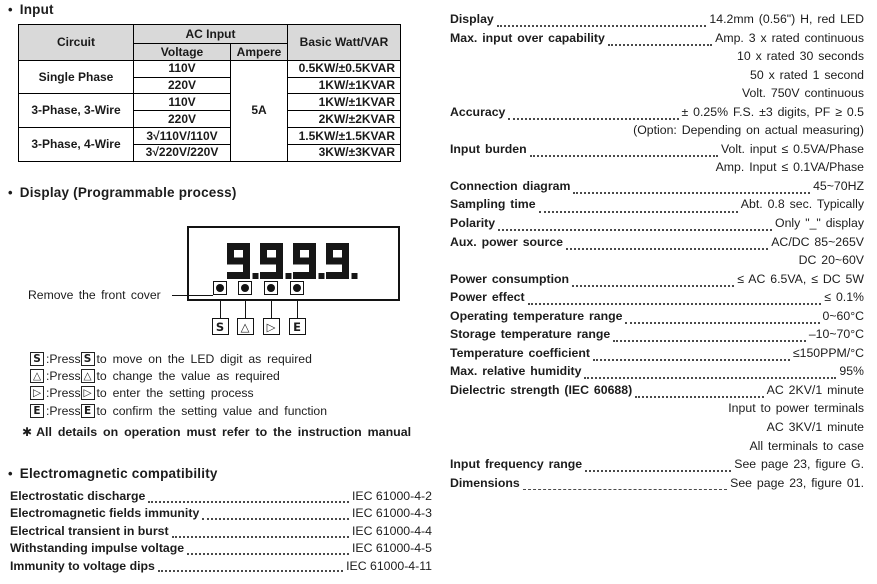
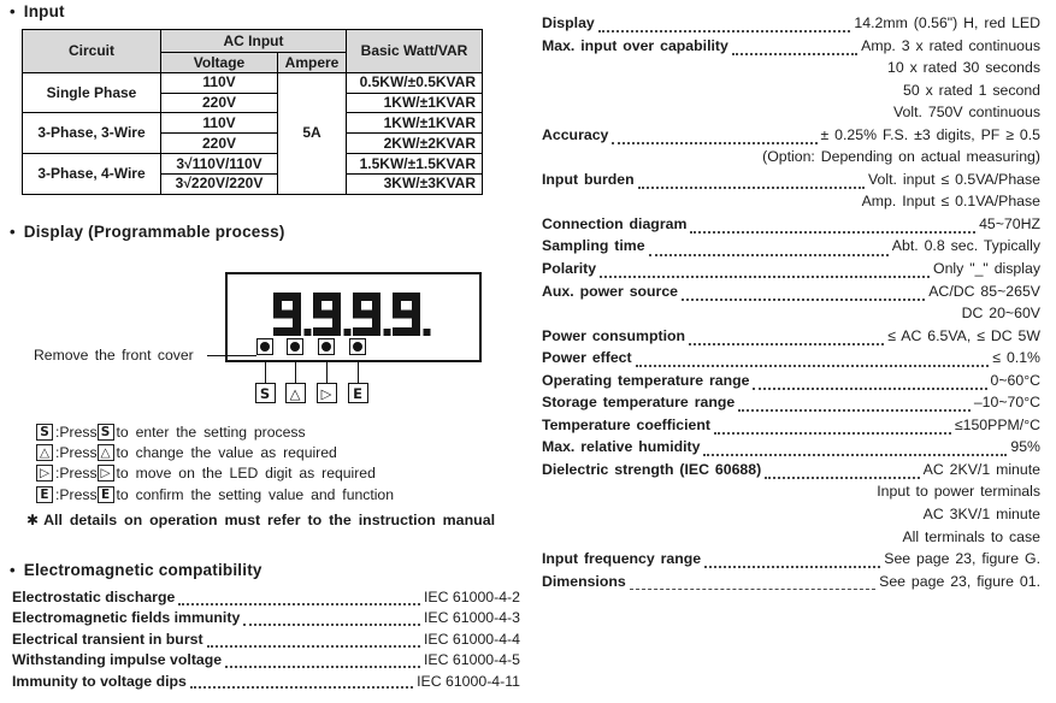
  •
  Input
  Circuit	AC Input	Basic Watt/VAR
  Voltage	Ampere
  Single Phase	110V	5A	0.5KW/±0.5KVAR
  220V	1KW/±1KVAR
  3-Phase, 3-Wire	110V	1KW/±1KVAR
  220V	2KW/±2KVAR
  3-Phase, 4-Wire	3√110V/110V	1.5KW/±1.5KVAR
  3√220V/220V	3KW/±3KVAR
  •
  Display (Programmable process)
  S
  △
  ▷
  E
  Remove the front cover
  S
  :Press
  S
- to move on the LED digit as required
+ to enter the setting process
  △
  :Press
  △
  to change the value as required
  ▷
  :Press
  ▷
- to enter the setting process
+ to move on the LED digit as required
  E
  :Press
  E
  to confirm the setting value and function
  ✱
  All details on operation must refer to the instruction manual
  •
  Electromagnetic compatibility
  Electrostatic discharge
  IEC 61000-4-2
  Electromagnetic fields immunity
  IEC 61000-4-3
  Electrical transient in burst
  IEC 61000-4-4
  Withstanding impulse voltage
  IEC 61000-4-5
  Immunity to voltage dips
  IEC 61000-4-11
  Display
  14.2mm (0.56") H, red LED
  Max. input over capability
  Amp. 3 x rated continuous
  10 x rated 30 seconds
  50 x rated 1 second
  Volt. 750V continuous
  Accuracy
  ± 0.25% F.S. ±3 digits, PF ≥ 0.5
  (Option: Depending on actual measuring)
  Input burden
  Volt. input ≤ 0.5VA/Phase
  Amp. Input ≤ 0.1VA/Phase
  Connection diagram
  45~70HZ
  Sampling time
  Abt. 0.8 sec. Typically
  Polarity
  Only "_" display
  Aux. power source
  AC/DC 85~265V
  DC 20~60V
  Power consumption
  ≤ AC 6.5VA, ≤ DC 5W
  Power effect
  ≤ 0.1%
  Operating temperature range
  0~60°C
  Storage temperature range
  –10~70°C
  Temperature coefficient
  ≤150PPM/°C
  Max. relative humidity
  95%
  Dielectric strength (IEC 60688)
  AC 2KV/1 minute
  Input to power terminals
  AC 3KV/1 minute
  All terminals to case
  Input frequency range
  See page 23, figure G.
  Dimensions
  See page 23, figure 01.
